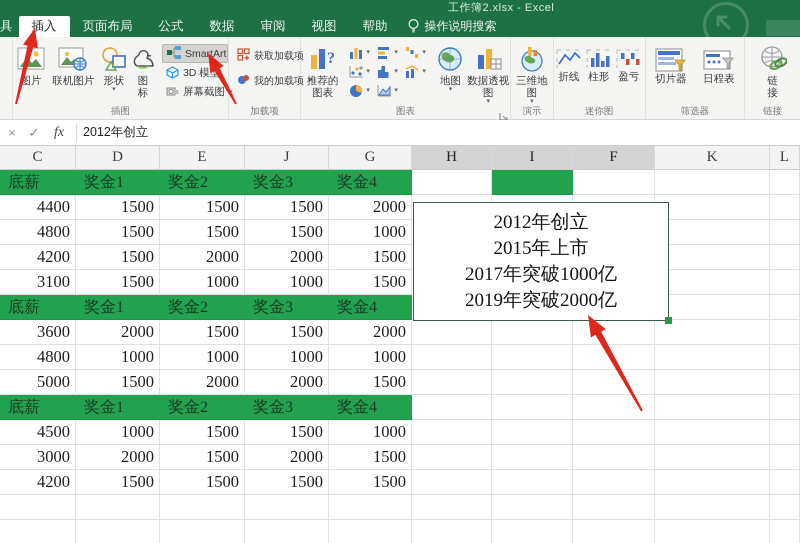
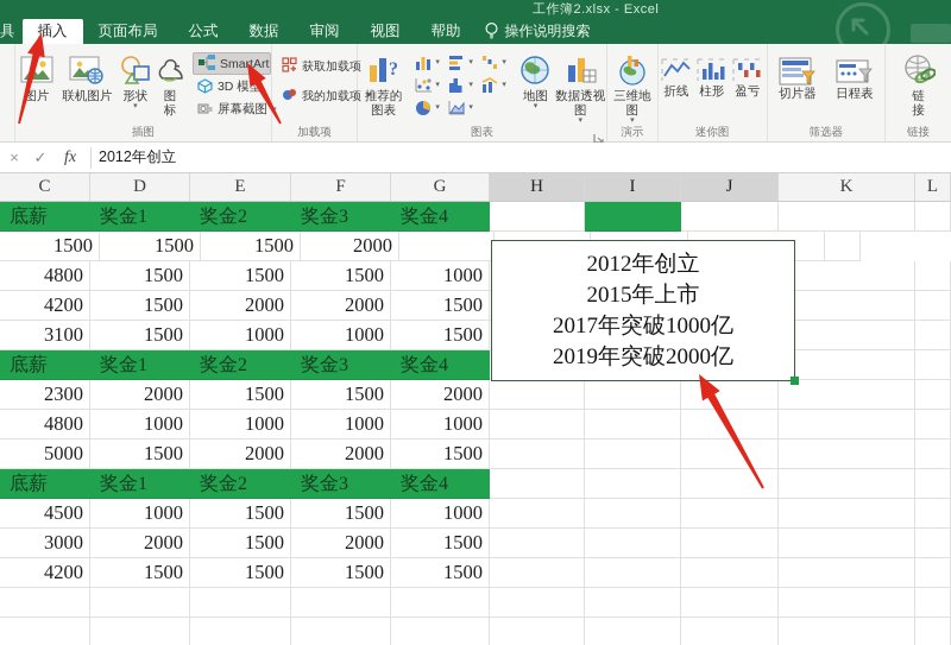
  工作簿2.xlsx - Excel
  具
  插入
  页面布局
  公式
  数据
  审阅
  视图
  帮助
  操作说明搜索
  图片
  联机图片
  形状
  图标
  SmatArt
  3D 模型
  屏幕截图
  插图
  获取加载项
  我的加载项
  加载项
  ?
  推荐的
  图表
  地图
  数据透视图
  图表
  三维地图
  演示
  折线
  柱形
  盈亏
  迷你图
  切片器
  日程表
  筛选器
  链
  接
  链接
  ×
  ✓
  fx
  2012年创立
  C
  D
  E
- J
+ F
  G
  H
  I
- F
+ J
  K
  L
  底薪
  奖金1
  奖金2
  奖金3
  奖金4
- 4400
  1500
  1500
  1500
  2000
  4800
  1500
  1500
  1500
  1000
  4200
  1500
  2000
  2000
  1500
  3100
  1500
  1000
  1000
  1500
  底薪
  奖金1
  奖金2
  奖金3
  奖金4
- 3600
+ 2300
  2000
  1500
  1500
  2000
  4800
  1000
  1000
  1000
  1000
  5000
  1500
  2000
  2000
  1500
  底薪
  奖金1
  奖金2
  奖金3
  奖金4
  4500
  1000
  1500
  1500
  1000
  3000
  2000
  1500
  2000
  1500
  4200
  1500
  1500
  1500
  1500
  2012年创立
  2015年上市
  2017年突破1000亿
  2019年突破2000亿
